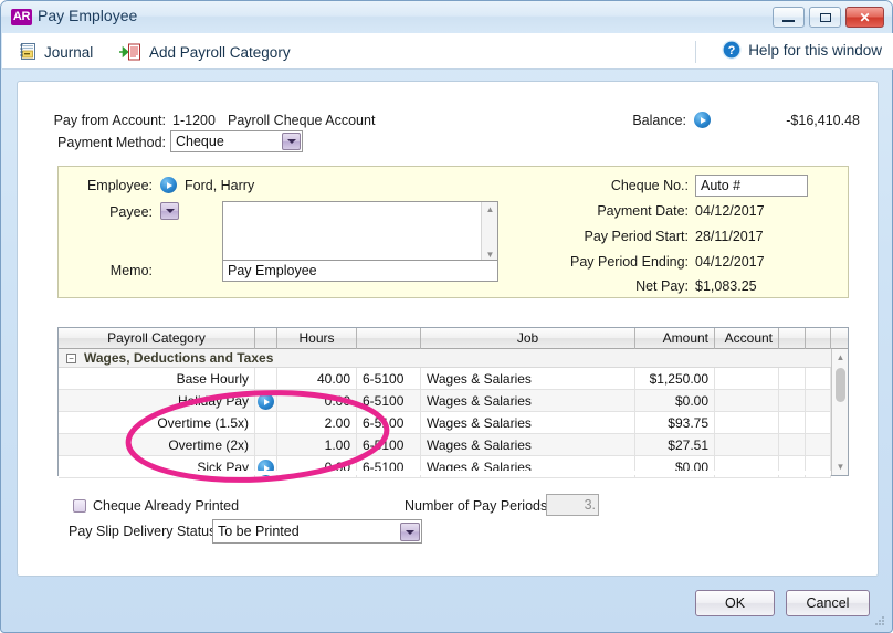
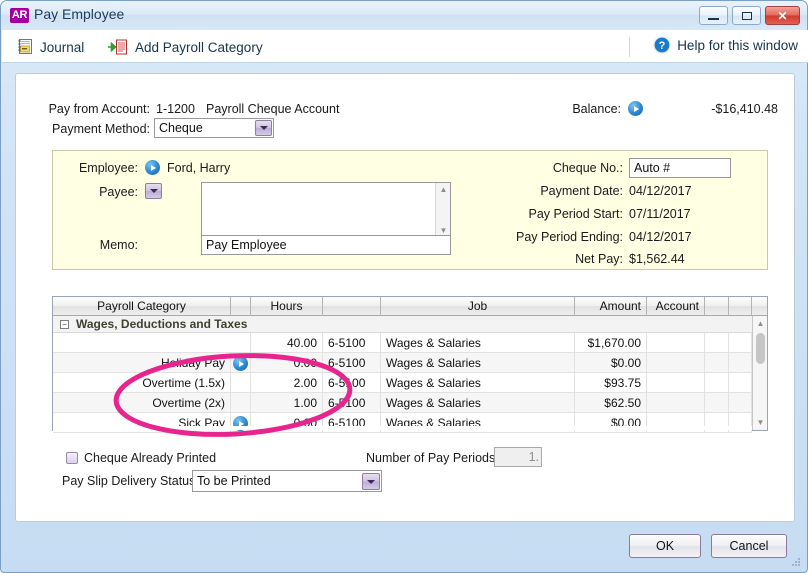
  AR
  Pay Employee
  ✕
  Journal
  Add Payroll Category
  ?
  Help for this window
  Pay from Account:
  1-1200
  Payroll Cheque Account
  Payment Method:
  Cheque
  Balance:
  -$16,410.48
  Employee:
  Ford, Harry
  Payee:
  ▲
  ▼
  Memo:
  Pay Employee
  Cheque No.:
  Auto #
  Payment Date:
  04/12/2017
  Pay Period Start:
- 28/11/2017
+ 07/11/2017
  Pay Period Ending:
  04/12/2017
  Net Pay:
- $1,083.25
+ $1,562.44
  Payroll Category
  Hours
  Job
  Amount
  Account
  −
  Wages, Deductions and Taxes
- Base Hourly
  40.00
  6-5100
  Wages & Salaries
- $1,250.00
+ $1,670.00
  6-5100
  Wages & Salaries
  $0.00
  Overtime (1.5x)
  2.00
  6-500
  Wages & Salaries
  $93.75
  Overtime (2x)
  1.00
  6-100
  Wages & Salaries
- $27.51
+ $62.50
  Sick Pay
  6-5100
  Wages & Salaries
  $0.00
  ▲
  ▼
  Cheque Already Printed
  Pay Slip Delivery Statu
  To be Printed
  Number of Pay Periods
- 3.
+ 1.
  OK
  Cancel
